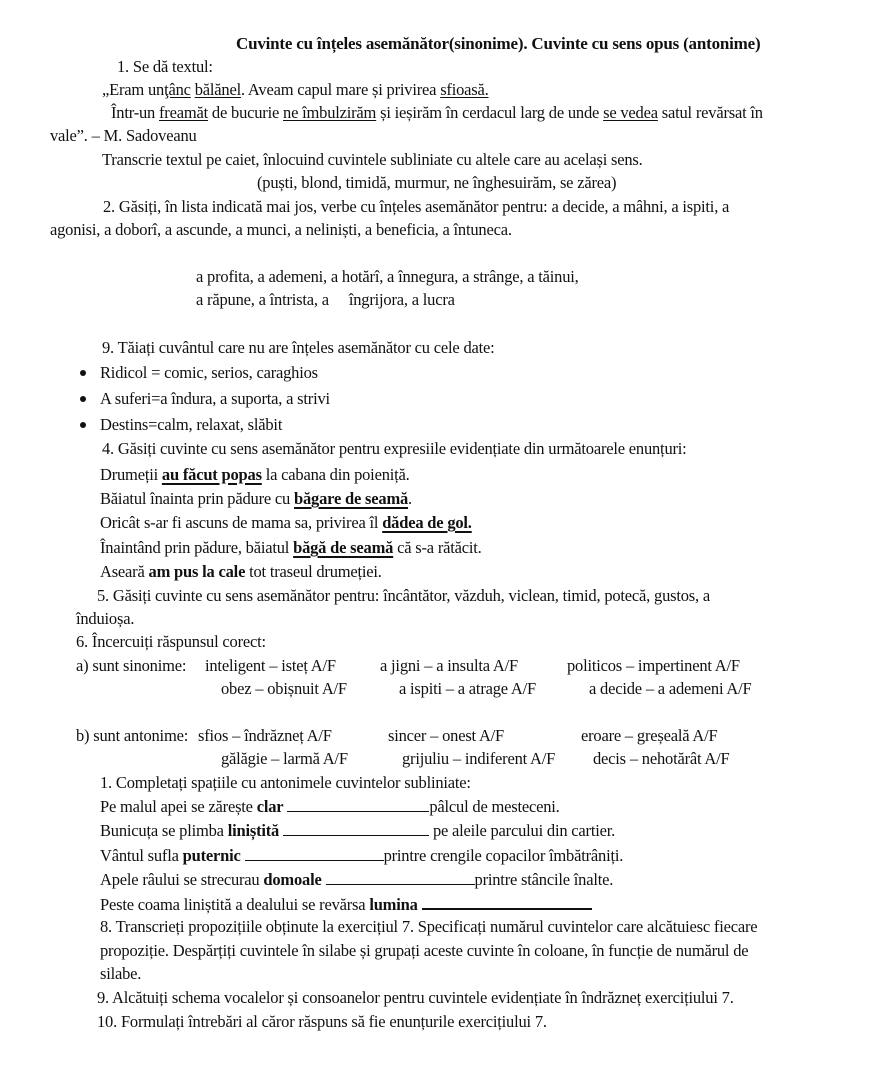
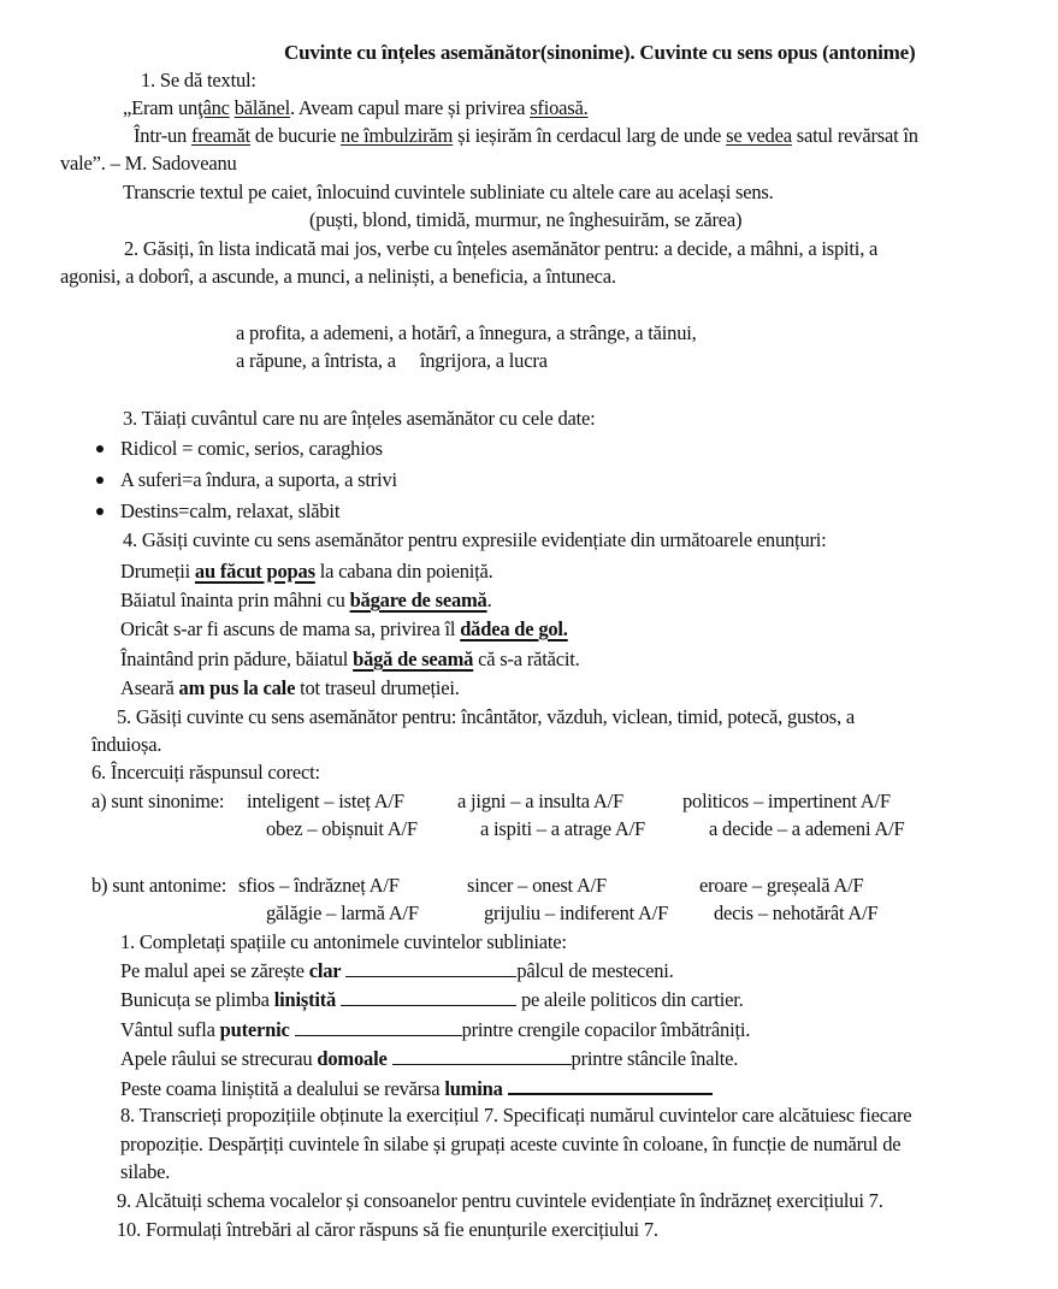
  Cuvinte cu înțeles asemănător(sinonime). Cuvinte cu sens opus (antonime)
  1. Se dă textul:
  „Eram unţânc bălănel. Aveam capul mare și privirea sfioasă.
  Într-un freamăt de bucurie ne îmbulzirăm și ieșirăm în cerdacul larg de unde se vedea satul revărsat în
  vale”. – M. Sadoveanu
  Transcrie textul pe caiet, înlocuind cuvintele subliniate cu altele care au același sens.
  (puști, blond, timidă, murmur, ne înghesuirăm, se zărea)
  2. Găsiți, în lista indicată mai jos, verbe cu înțeles asemănător pentru: a decide, a mâhni, a ispiti, a
  agonisi, a doborî, a ascunde, a munci, a neliniști, a beneficia, a întuneca.
  a profita, a ademeni, a hotărî, a înnegura, a strânge, a tăinui,
  a răpune, a întrista, a îngrijora, a lucra
- 9. Tăiați cuvântul care nu are înțeles asemănător cu cele date:
+ 3. Tăiați cuvântul care nu are înțeles asemănător cu cele date:
  Ridicol = comic, serios, caraghios
  A suferi=a îndura, a suporta, a strivi
  Destins=calm, relaxat, slăbit
  4. Găsiți cuvinte cu sens asemănător pentru expresiile evidențiate din următoarele enunțuri:
  Drumeții au făcut popas la cabana din poieniță.
- Băiatul înainta prin pădure cu băgare de seamă.
+ Băiatul înainta prin mâhni cu băgare de seamă.
  Oricât s-ar fi ascuns de mama sa, privirea îl dădea de gol.
  Înaintând prin pădure, băiatul băgă de seamă că s-a rătăcit.
  Aseară am pus la cale tot traseul drumeției.
  5. Găsiți cuvinte cu sens asemănător pentru: încântător, văzduh, viclean, timid, potecă, gustos, a
  înduioșa.
  6. Încercuiți răspunsul corect:
  a) sunt sinonime:
  inteligent – isteț A/F
  a jigni – a insulta A/F
  politicos – impertinent A/F
  obez – obișnuit A/F
  a ispiti – a atrage A/F
  a decide – a ademeni A/F
  b) sunt antonime:
  sfios – îndrăzneț A/F
  sincer – onest A/F
  eroare – greșeală A/F
  gălăgie – larmă A/F
  grijuliu – indiferent A/F
  decis – nehotărât A/F
  1. Completați spațiile cu antonimele cuvintelor subliniate:
  Pe malul apei se zărește clar pâlcul de mesteceni.
- Bunicuța se plimba liniștită pe aleile parcului din cartier.
+ Bunicuța se plimba liniștită pe aleile politicos din cartier.
  Vântul sufla puternic printre crengile copacilor îmbătrâniți.
  Apele râului se strecurau domoale printre stâncile înalte.
  Peste coama liniștită a dealului se revărsa lumina
  8. Transcrieți propozițiile obținute la exercițiul 7. Specificați numărul cuvintelor care alcătuiesc fiecare
  propoziție. Despărțiți cuvintele în silabe și grupați aceste cuvinte în coloane, în funcție de numărul de
  silabe.
  9. Alcătuiți schema vocalelor și consoanelor pentru cuvintele evidențiate în îndrăzneț exercițiului 7.
  10. Formulați întrebări al căror răspuns să fie enunțurile exercițiului 7.
